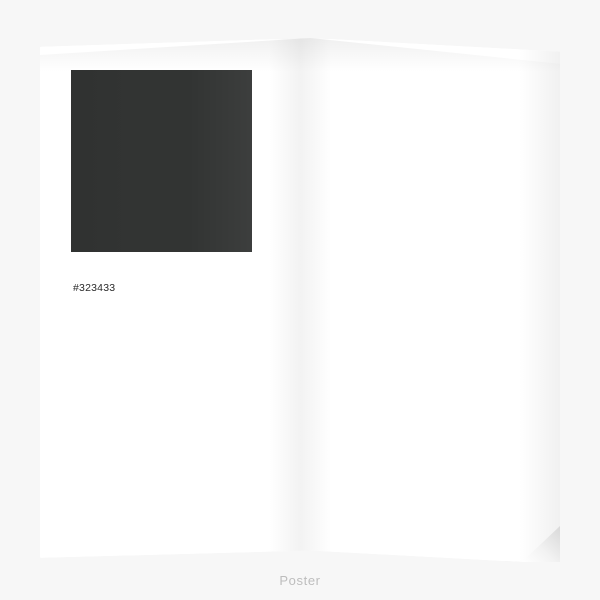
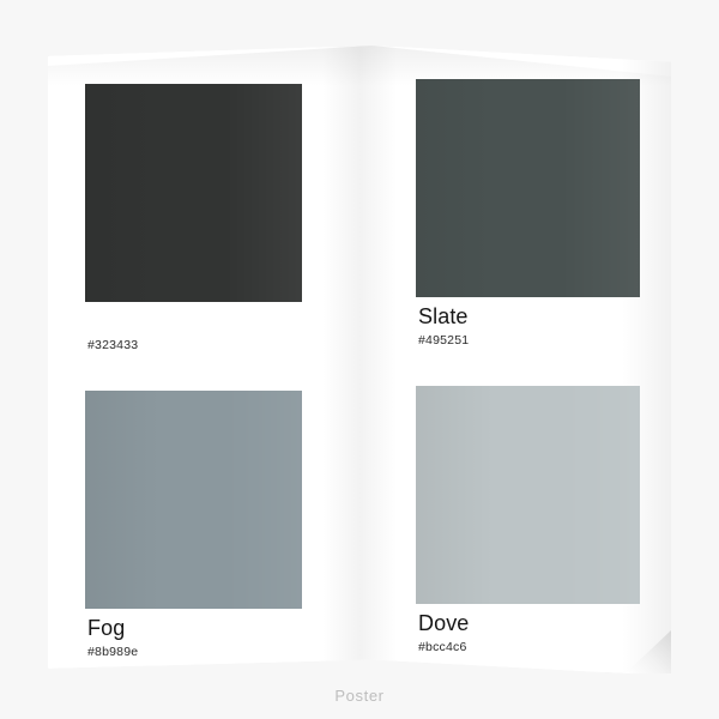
  #323433
+ Slate
+ #495251
+ Fog
+ #8b989e
+ Dove
+ #bcc4c6
  Poster
